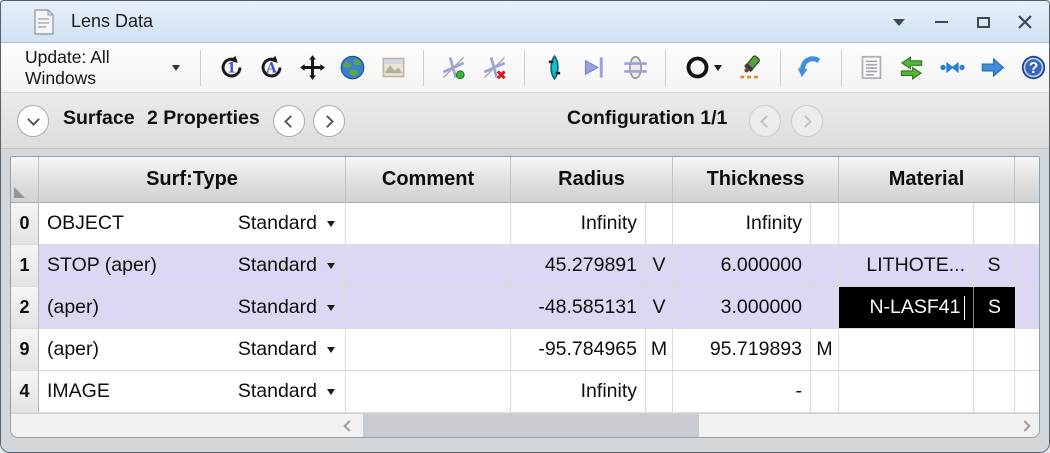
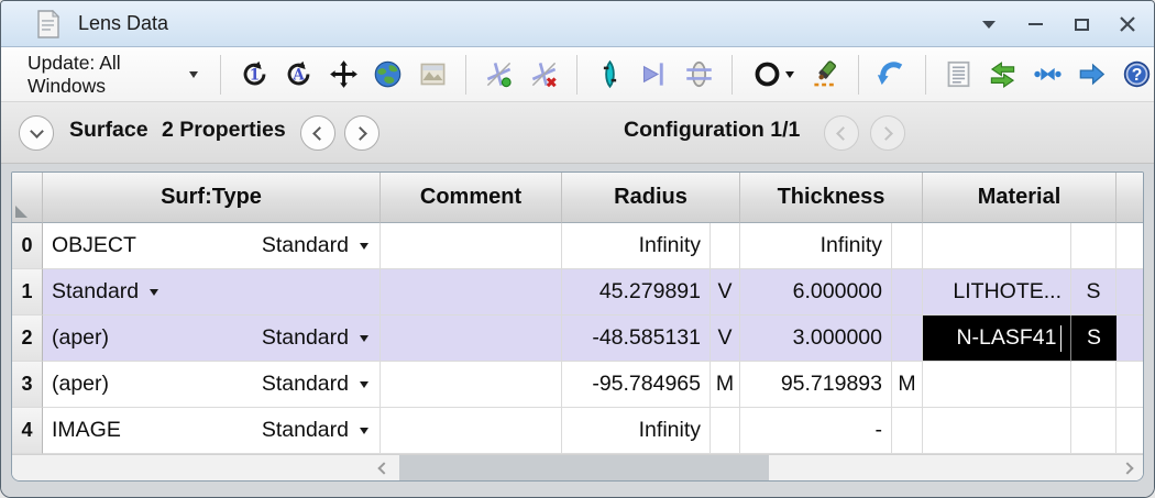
  Lens Data
  Update: All Windows
  1
  A
  ?
  Surface
  2 Properties
  Configuration 1/1
  Surf:Type
  Comment
  Radius
  Thickness
  Material
  0
  OBJECT
  Standard
  Infinity
  Infinity
  1
- STOP (aper)
  Standard
  45.279891
  V
  6.000000
  LITHOTE...
  S
  2
  (aper)
  Standard
  -48.585131
  V
  3.000000
  N-LASF41
  S
- 9
+ 3
  (aper)
  Standard
  -95.784965
  M
  95.719893
  M
  4
  IMAGE
  Standard
  Infinity
  -
